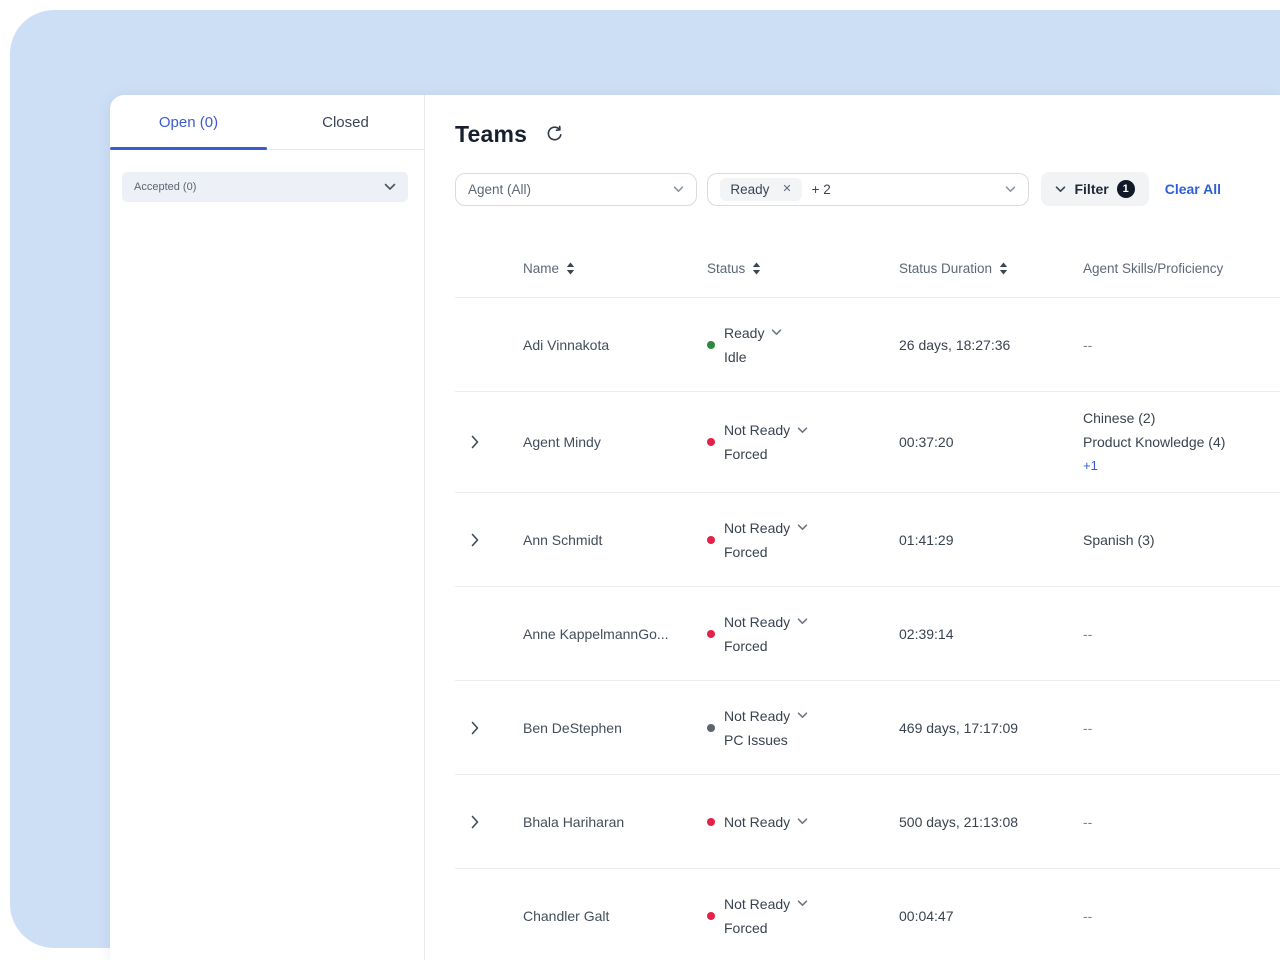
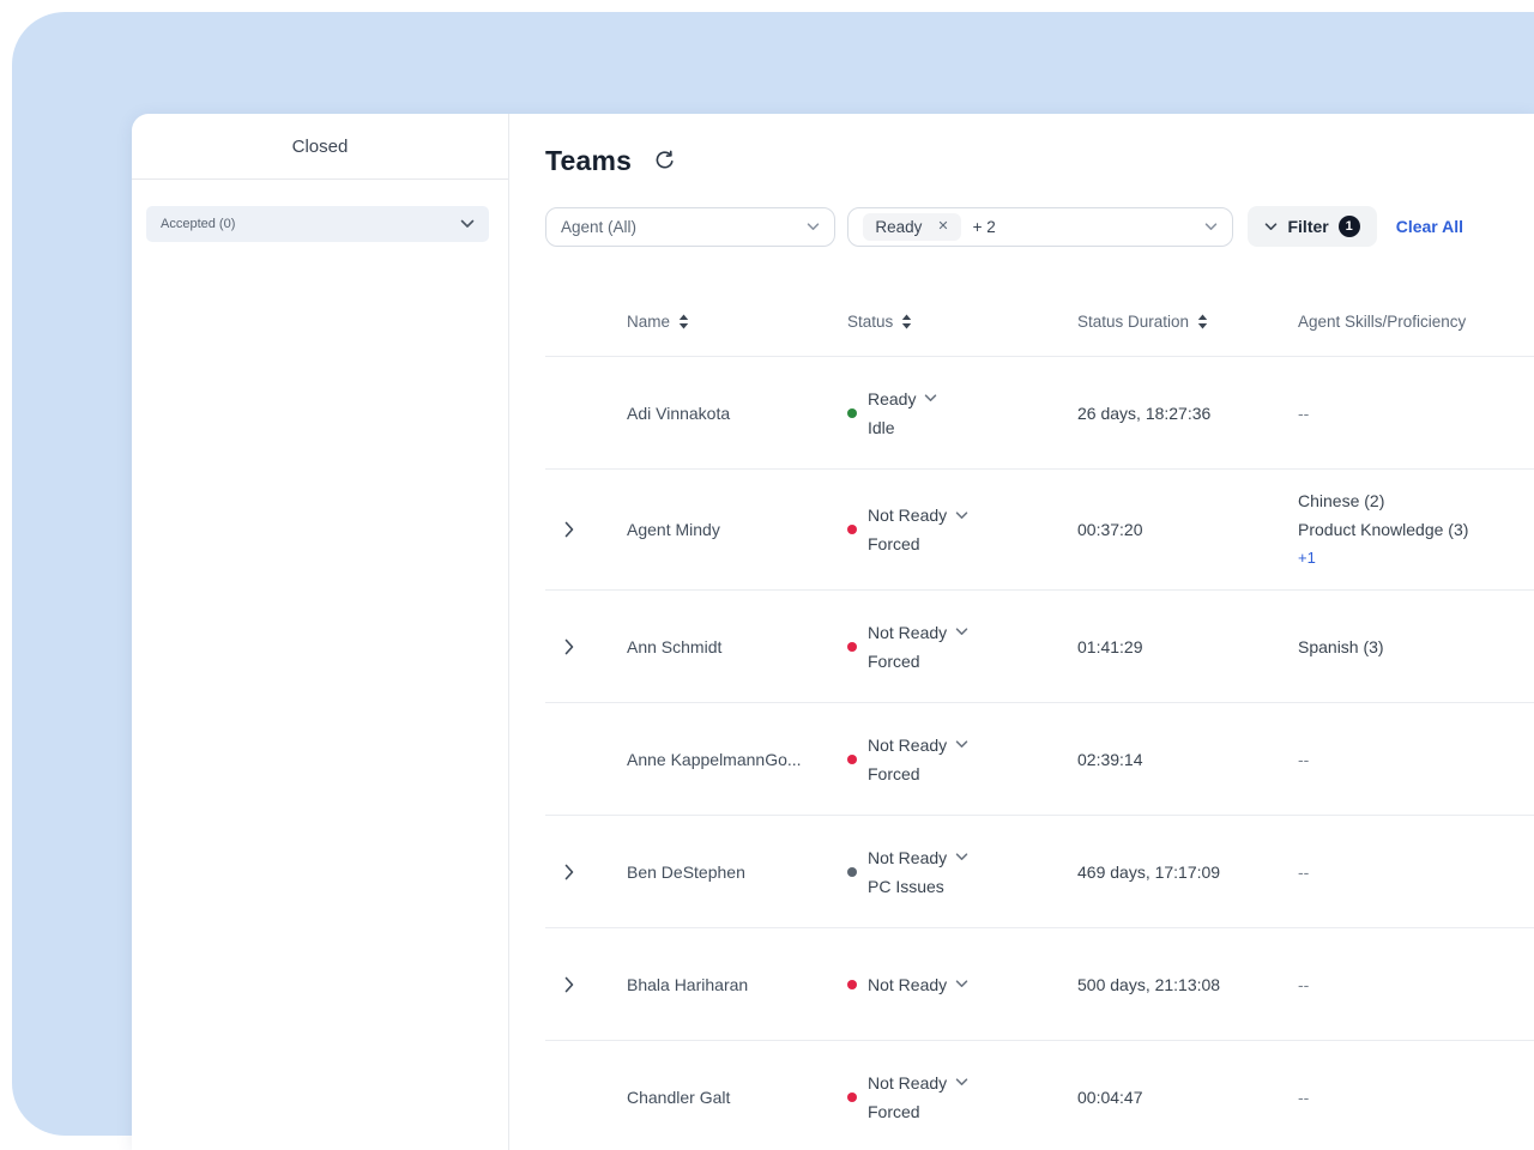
- Open (0)
  Closed
  Accepted (0)
  Teams
  Agent (All)
  Ready
  ✕
  + 2
  Filter
  1
  Clear All
  Name
  Status
  Status Duration
  Agent Skills/Proficiency
  Adi Vinnakota
  Ready
  Idle
  26 days, 18:27:36
  --
  Agent Mindy
  Not Ready
  Forced
  00:37:20
  Chinese (2)
- Product Knowledge (4)
+ Product Knowledge (3)
  +1
  Ann Schmidt
  Not Ready
  Forced
  01:41:29
  Spanish (3)
  Anne KappelmannGo...
  Not Ready
  Forced
  02:39:14
  --
  Ben DeStephen
  Not Ready
  PC Issues
  469 days, 17:17:09
  --
  Bhala Hariharan
  Not Ready
  500 days, 21:13:08
  --
  Chandler Galt
  Not Ready
  Forced
  00:04:47
  --
